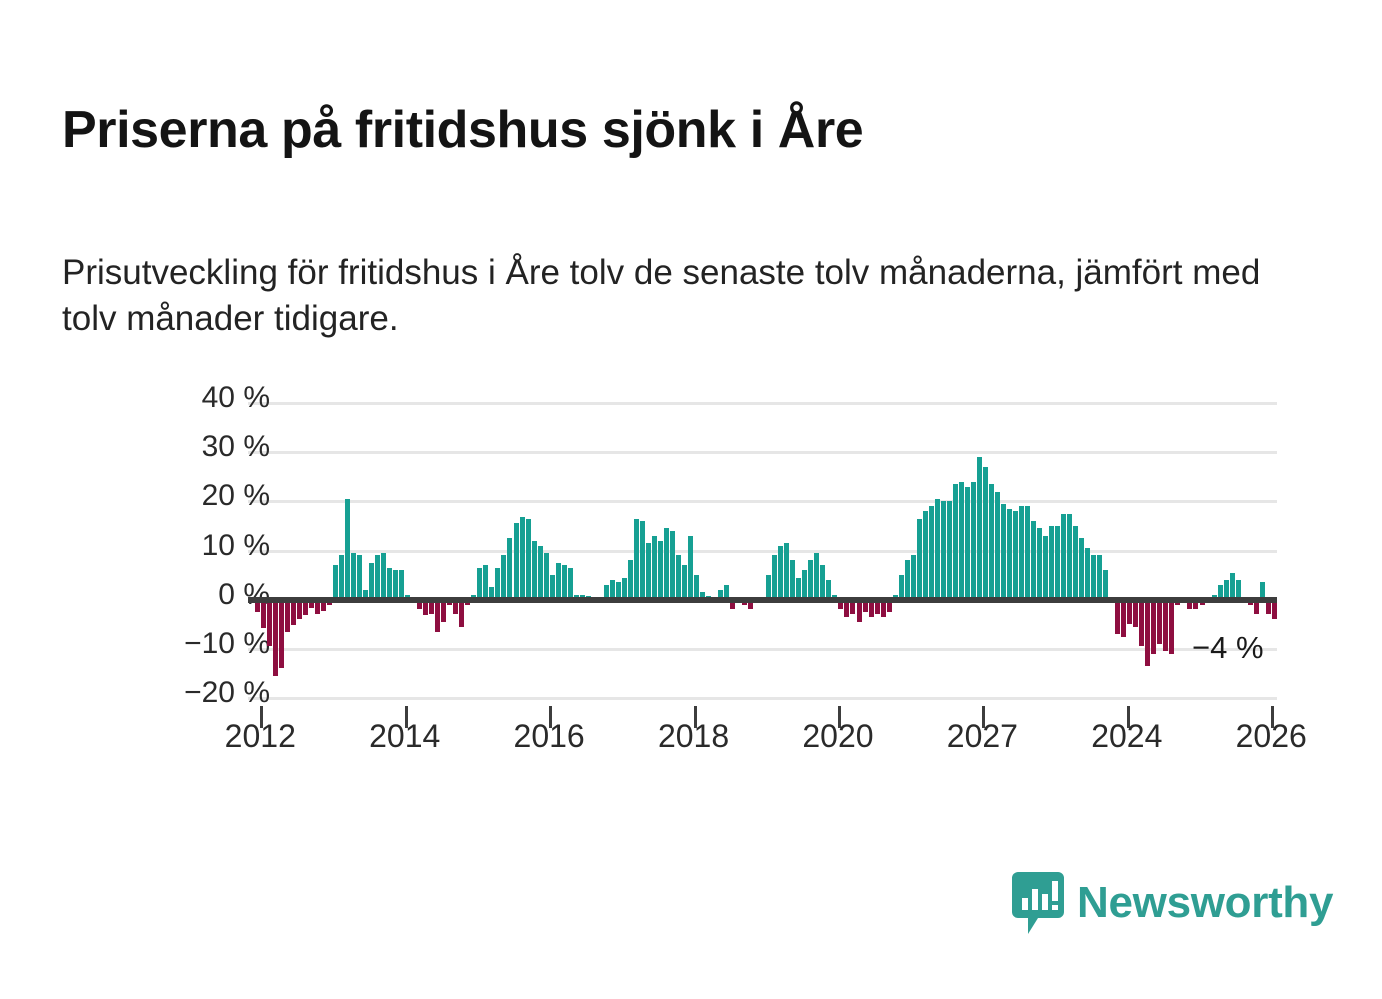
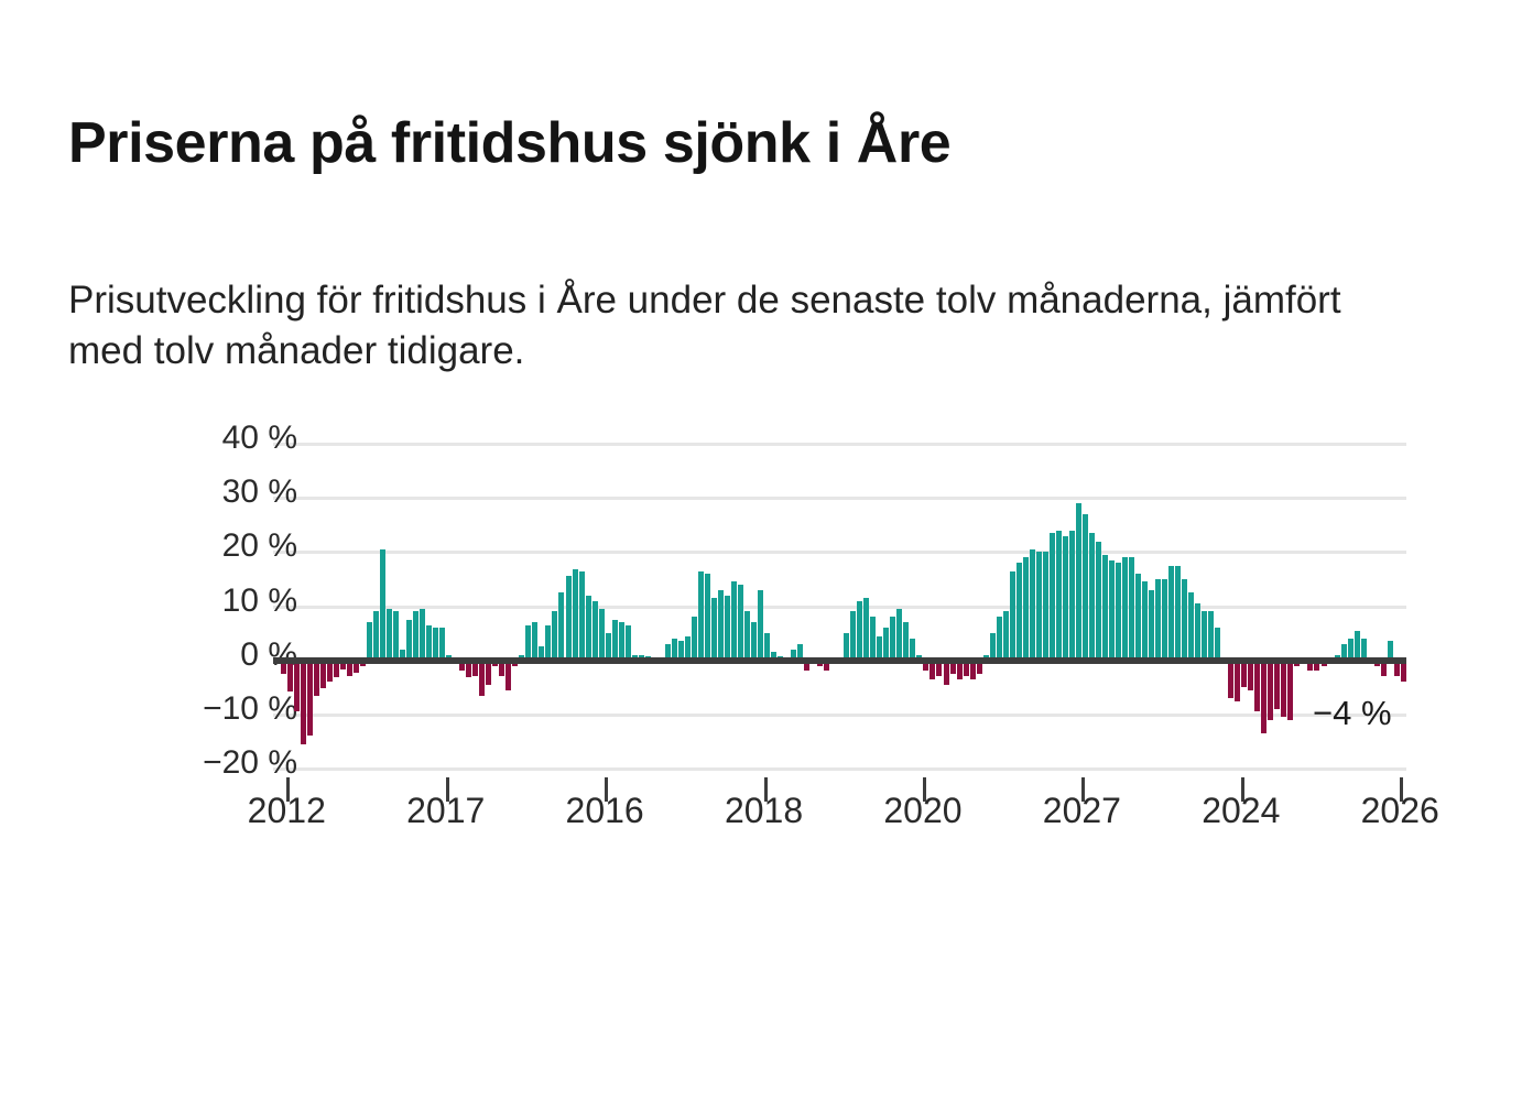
  Priserna på fritidshus sjönk i Åre
- Prisutveckling för fritidshus i Åre tolv de senaste tolv månaderna, jämfört med tolv månader tidigare.
+ Prisutveckling för fritidshus i Åre under de senaste tolv månaderna, jämfört med tolv månader tidigare.
  −4 %
  40 %
  30 %
  20 %
  10 %
  0 %
  −10 %
  −20 %
  2012
- 2014
+ 2017
  2016
  2018
  2020
  2027
  2024
  2026
- Newsworthy
